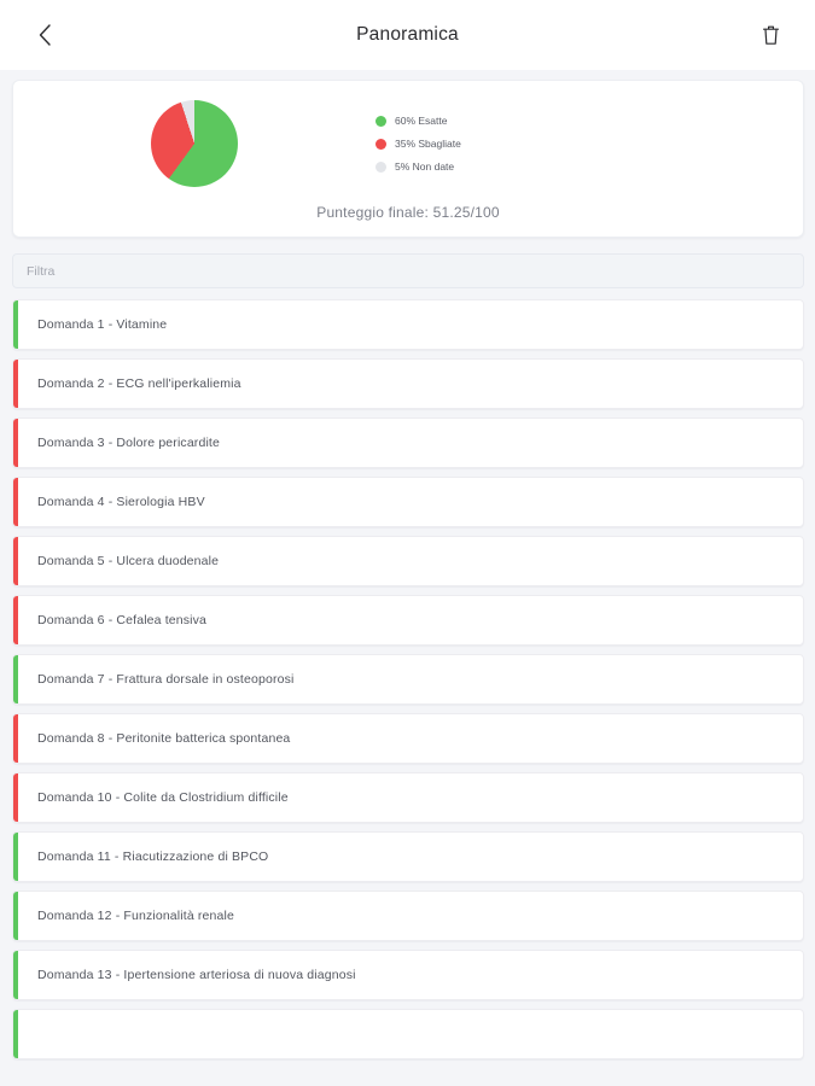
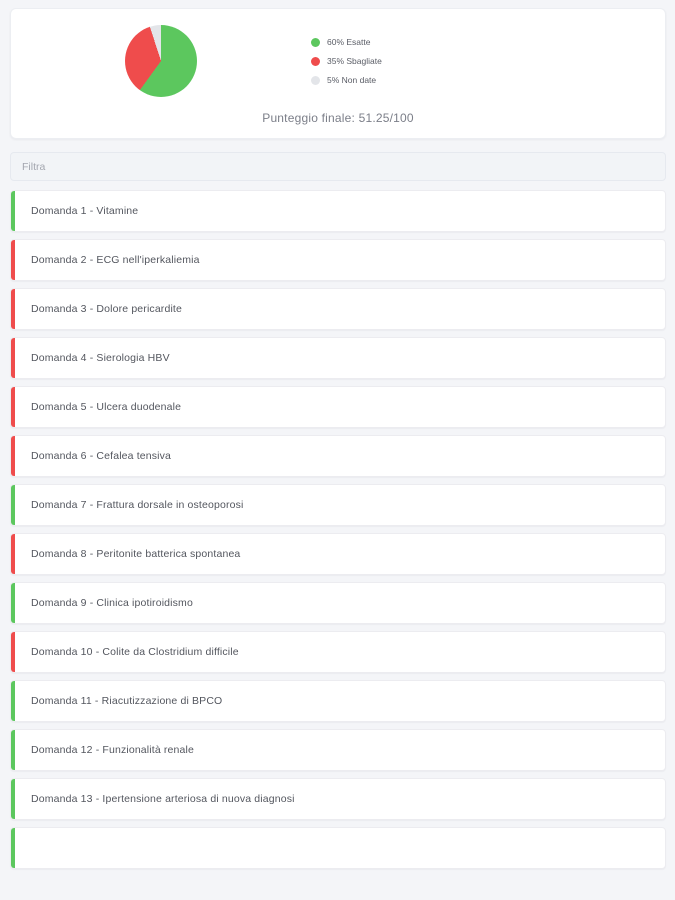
- Panoramica
  60% Esatte
  35% Sbagliate
  5% Non date
  Punteggio finale: 51.25/100
  Filtra
  Domanda 1 - Vitamine
  Domanda 2 - ECG nell'iperkaliemia
  Domanda 3 - Dolore pericardite
  Domanda 4 - Sierologia HBV
  Domanda 5 - Ulcera duodenale
  Domanda 6 - Cefalea tensiva
  Domanda 7 - Frattura dorsale in osteoporosi
  Domanda 8 - Peritonite batterica spontanea
+ Domanda 9 - Clinica ipotiroidismo
  Domanda 10 - Colite da Clostridium difficile
  Domanda 11 - Riacutizzazione di BPCO
  Domanda 12 - Funzionalità renale
  Domanda 13 - Ipertensione arteriosa di nuova diagnosi
